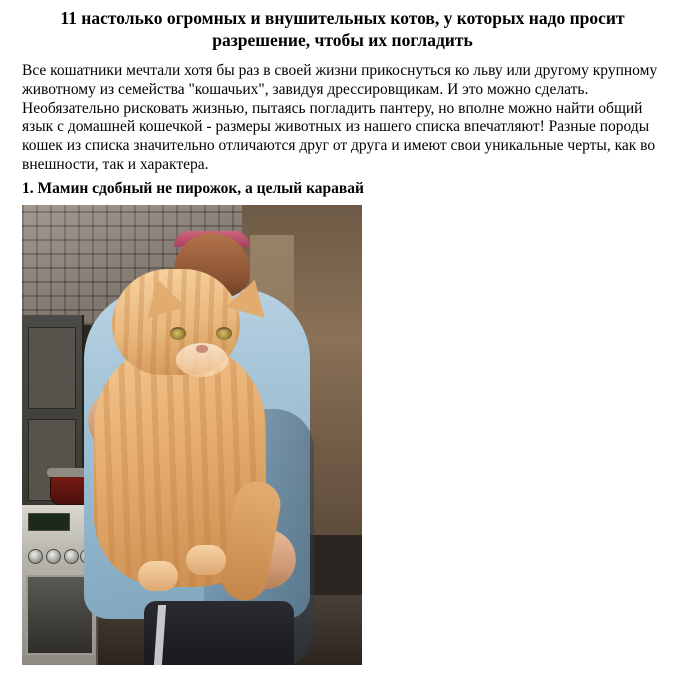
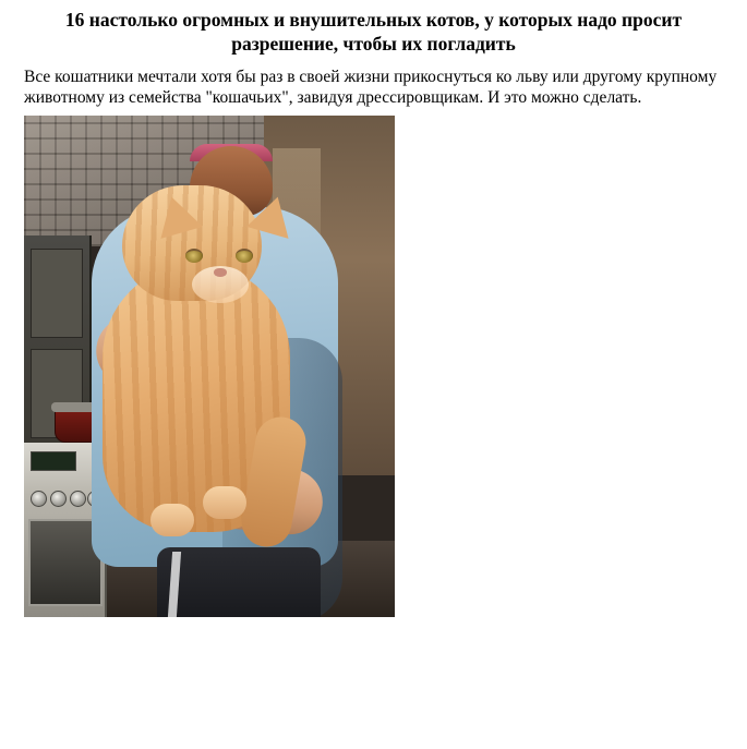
- 11 настолько огромных и внушительных котов, у которых надо просит разрешение, чтобы их погладить
+ 16 настолько огромных и внушительных котов, у которых надо просит разрешение, чтобы их погладить
  Все кошатники мечтали хотя бы раз в своей жизни прикоснуться ко льву или другому крупному животному из семейства "кошачьих", завидуя дрессировщикам. И это можно сделать.
- Необязательно рисковать жизнью, пытаясь погладить пантеру, но вполне можно найти общий язык с домашней кошечкой - размеры животных из нашего списка впечатляют! Разные породы кошек из списка значительно отличаются друг от друга и имеют свои уникальные черты, как во внешности, так и характера.
- 1. Мамин сдобный не пирожок, а целый каравай
